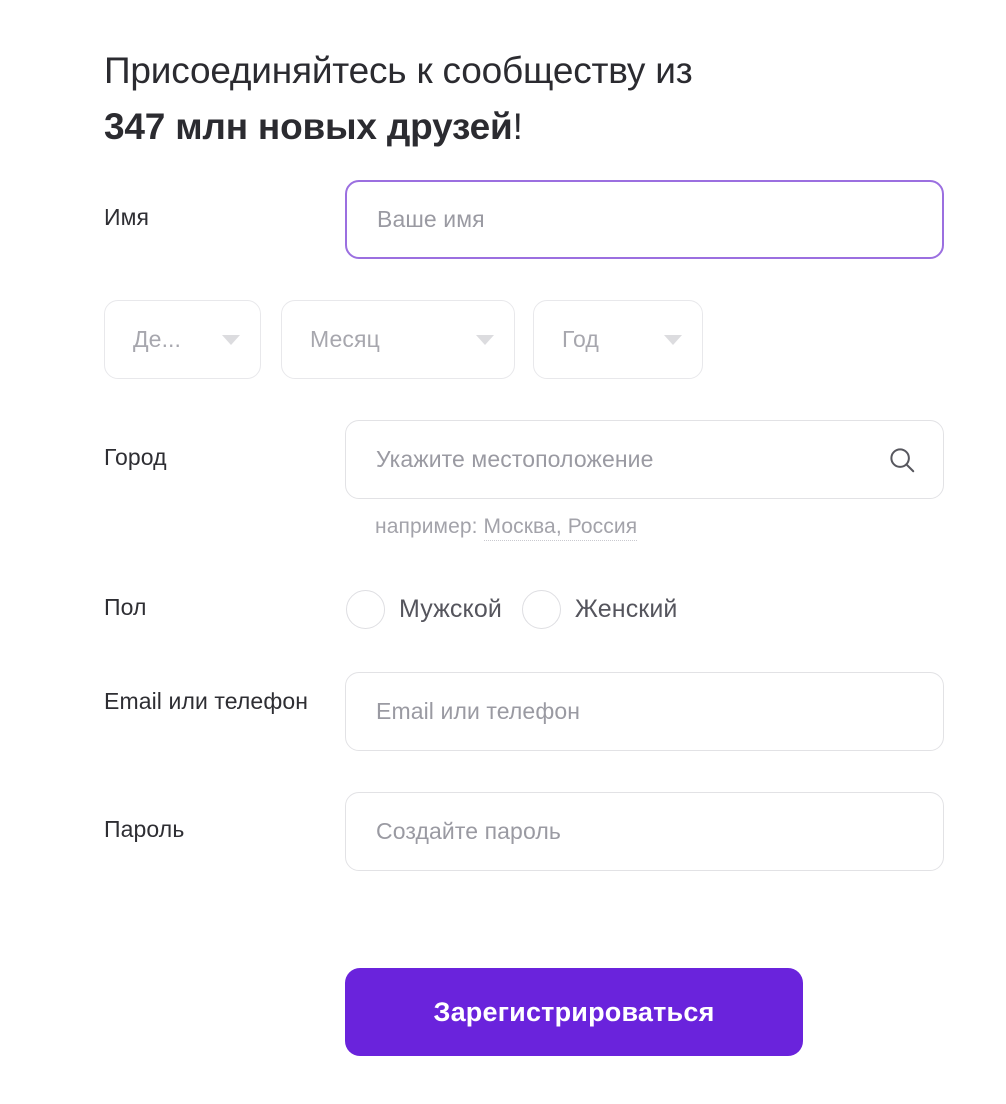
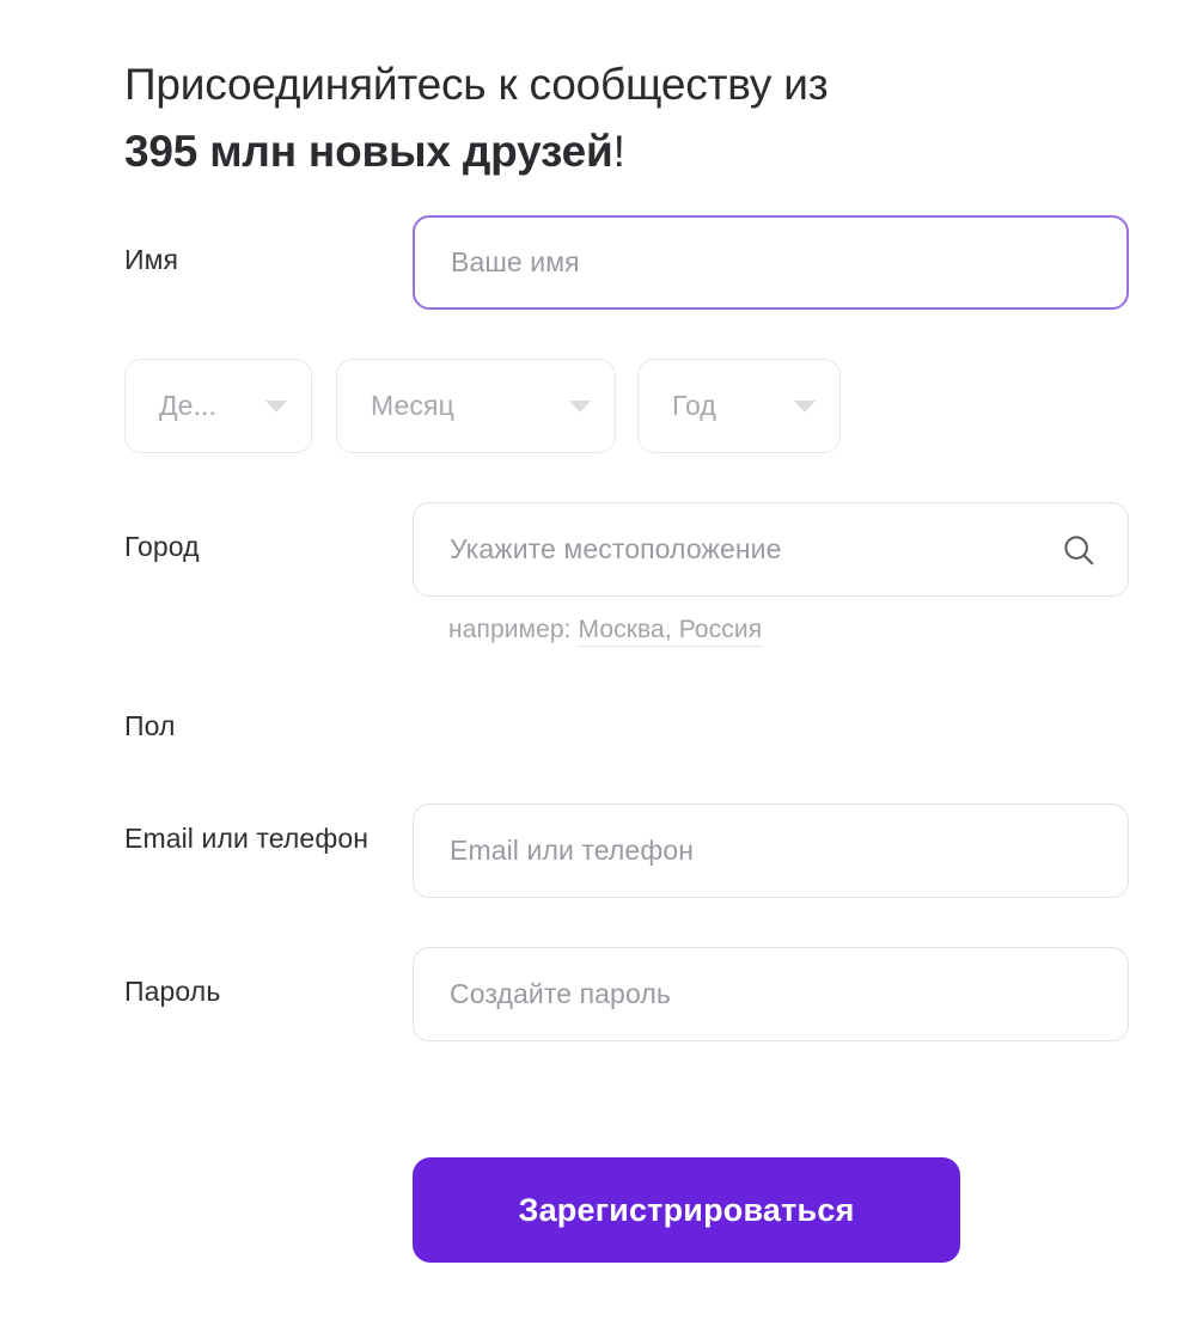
  Присоединяйтесь к сообществу из
- 347 млн новых друзей!
+ 395 млн новых друзей!
  Имя
  Ваше имя
  Де...
  Месяц
  Год
  Город
  Укажите местоположение
  например: Москва, Россия
  Пол
- Мужской
- Женский
  Email или телефон
  Email или телефон
  Пароль
  Создайте пароль
  Зарегистрироваться
